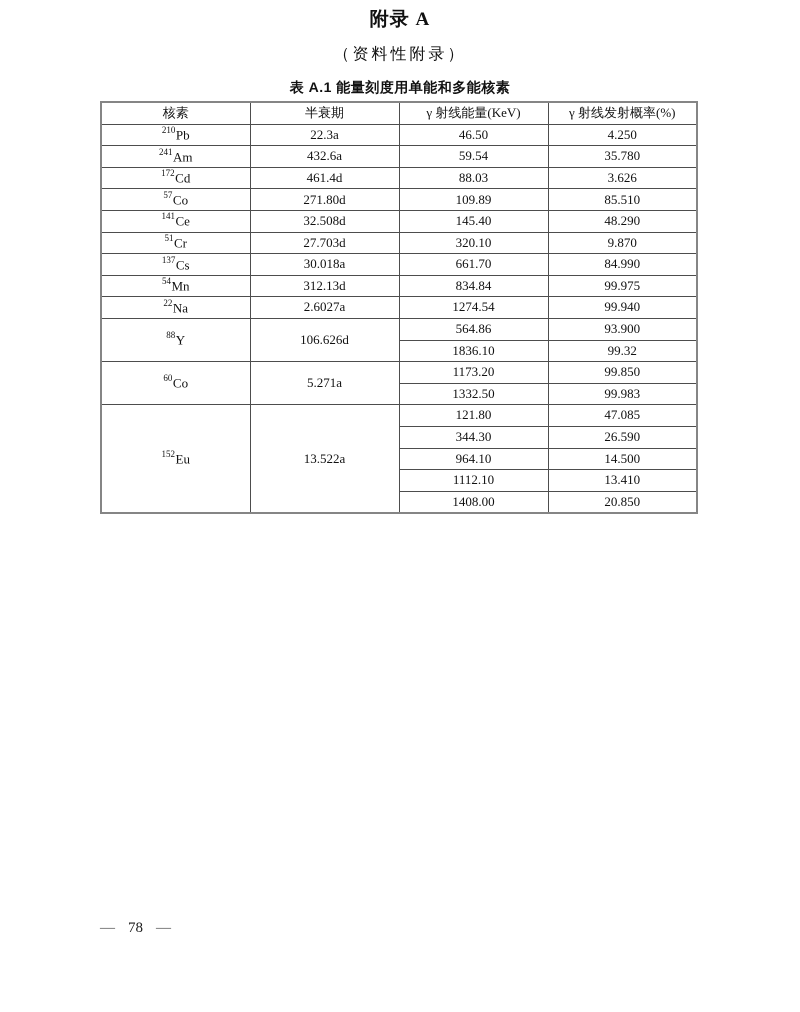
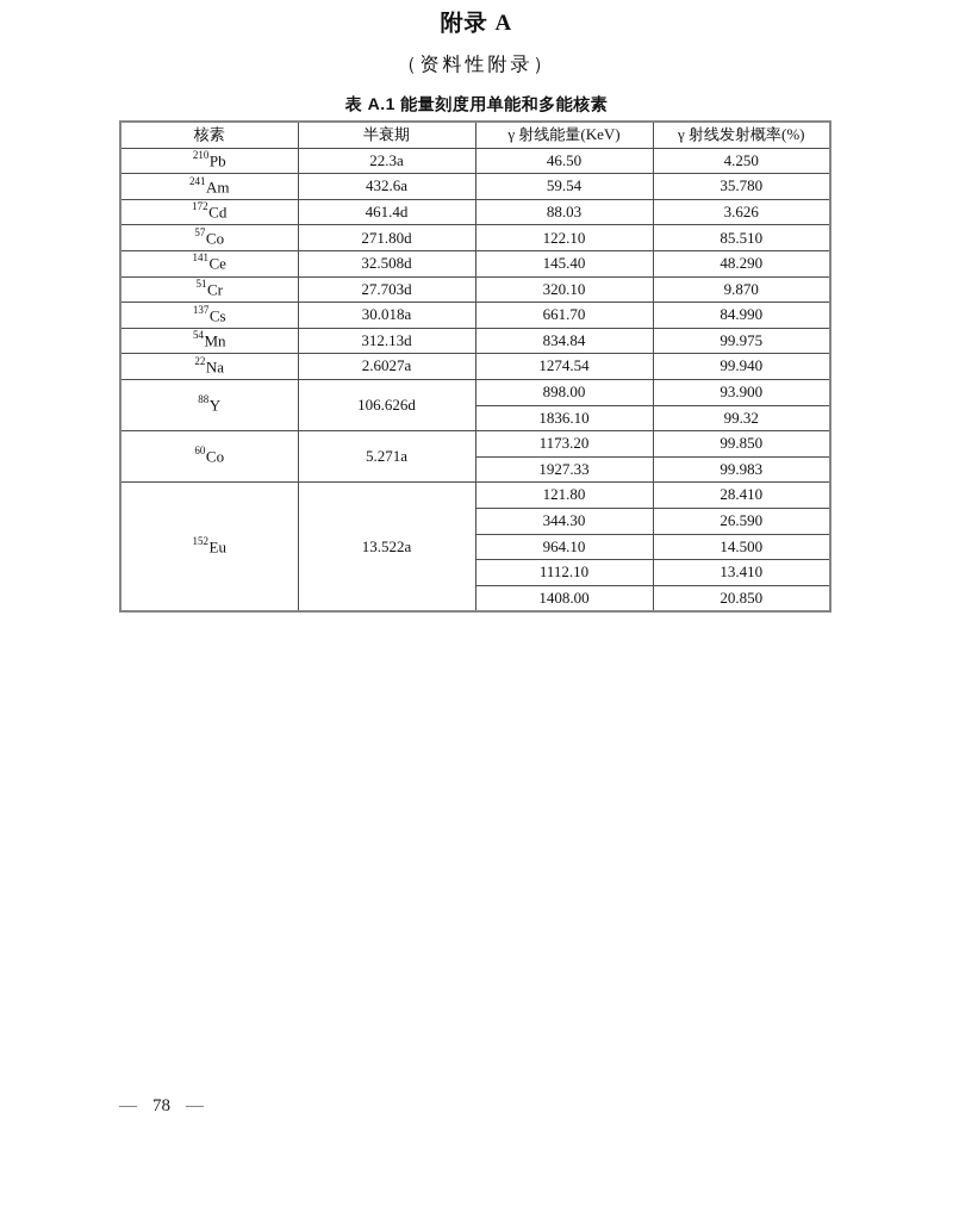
  附录 A
  （资料性附录）
  表 A.1 能量刻度用单能和多能核素
  核素	半衰期	γ 射线能量(KeV)	γ 射线发射概率(%)
  210Pb	22.3a	46.50	4.250
  241Am	432.6a	59.54	35.780
  172Cd	461.4d	88.03	3.626
- 57Co	271.80d	109.89	85.510
+ 57Co	271.80d	122.10	85.510
  141Ce	32.508d	145.40	48.290
  51Cr	27.703d	320.10	9.870
  137Cs	30.018a	661.70	84.990
  54Mn	312.13d	834.84	99.975
  22Na	2.6027a	1274.54	99.940
- 88Y	106.626d	564.86	93.900
+ 88Y	106.626d	898.00	93.900
  1836.10	99.32
  60Co	5.271a	1173.20	99.850
- 1332.50	99.983
+ 1927.33	99.983
- 152Eu	13.522a	121.80	47.085
+ 152Eu	13.522a	121.80	28.410
  344.30	26.590
  964.10	14.500
  1112.10	13.410
  1408.00	20.850
  —
  78
  —
